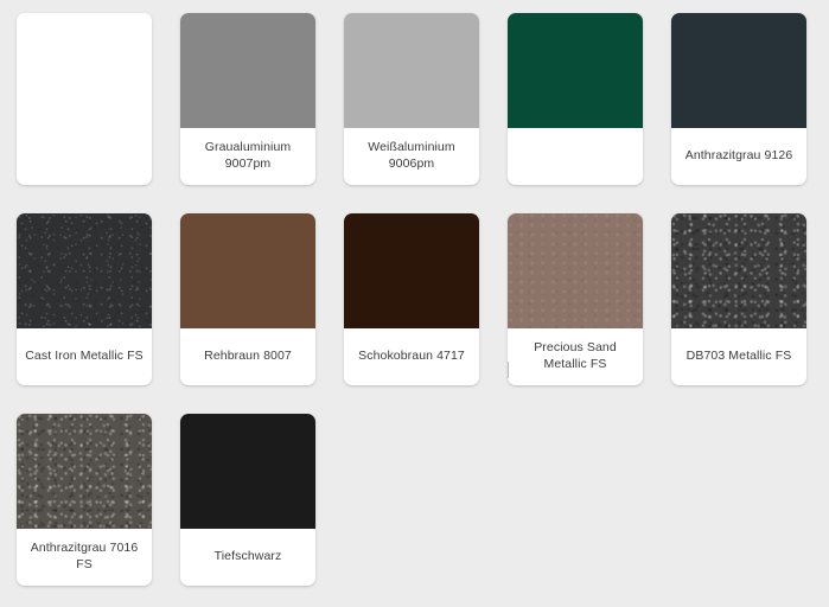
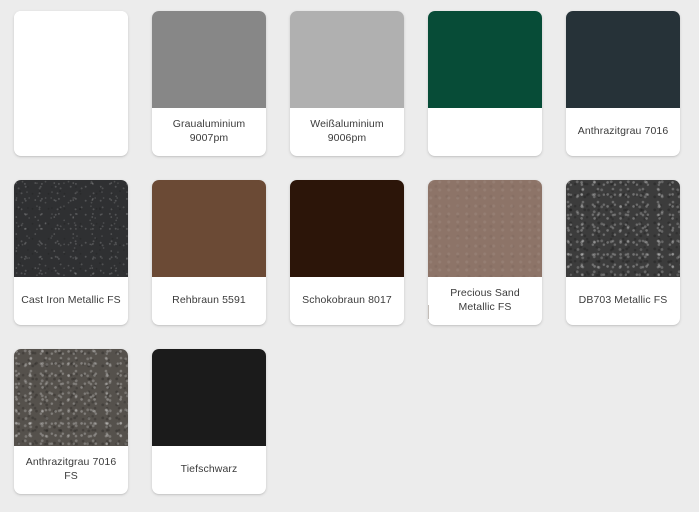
  Graualuminium 9007pm
  Weißaluminium 9006pm
- Anthrazitgrau 9126
+ Anthrazitgrau 7016
  Cast Iron Metallic FS
- Rehbraun 8007
+ Rehbraun 5591
- Schokobraun 4717
+ Schokobraun 8017
  Precious Sand Metallic FS
  DB703 Metallic FS
  Anthrazitgrau 7016 FS
  Tiefschwarz
